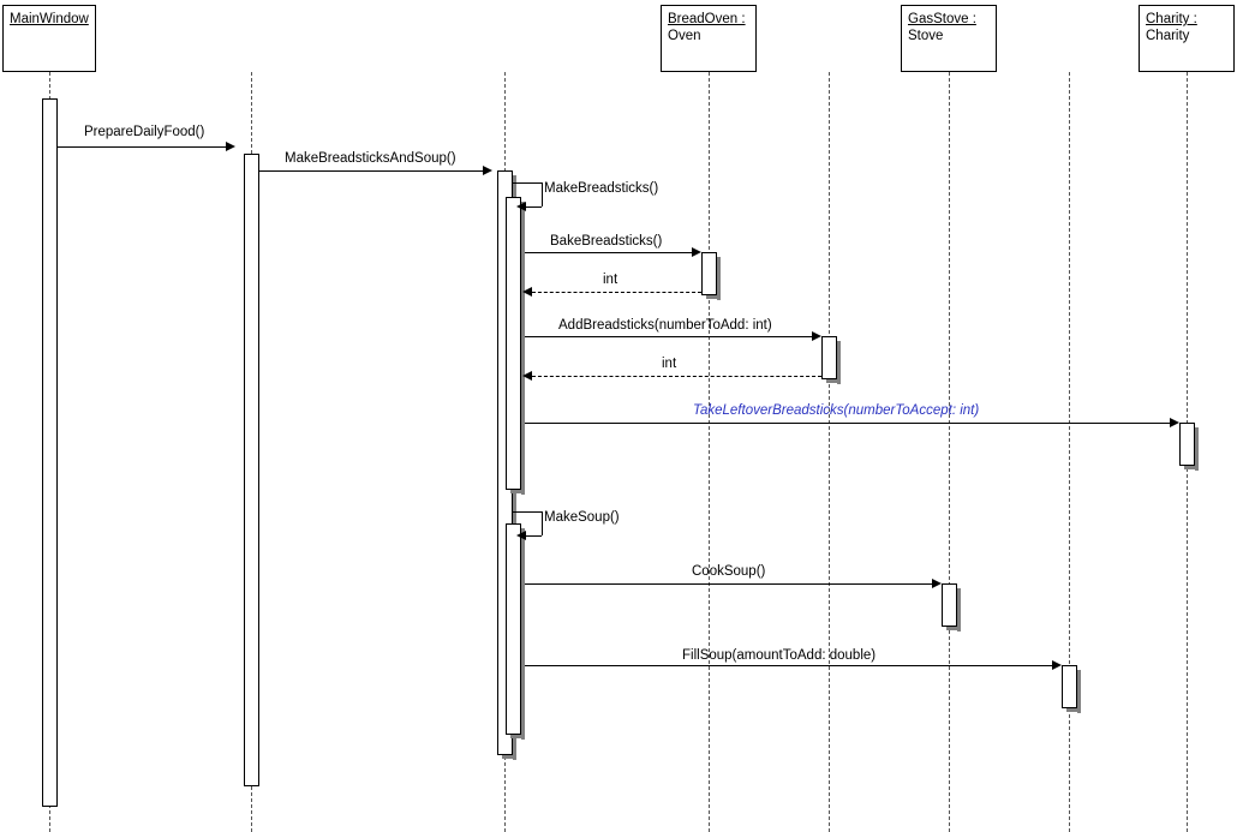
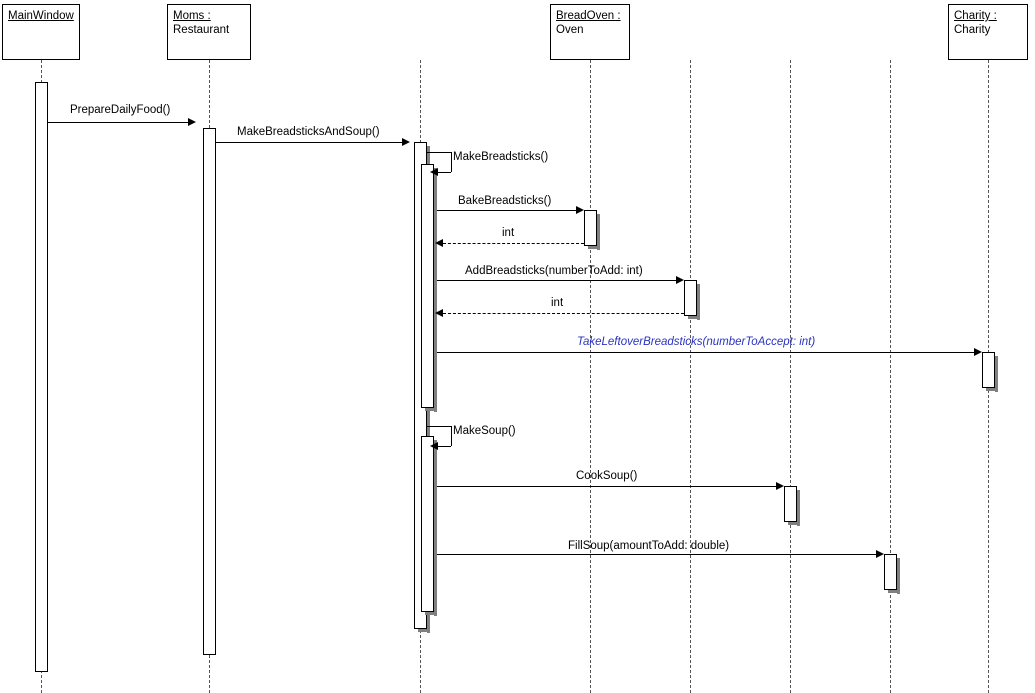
  MainWindow
+ Moms :
+ Restaurant
  BreadOven :
  Oven
- GasStove :
- Stove
  Charity :
  Charity
  PrepareDailyFood()
  MakeBreadsticksAndSoup()
  MakeBreadsticks()
  BakeBreadsticks()
  int
  AddBreadsticks(numberToAdd: int)
  int
  TakeLeftoverBreadsticks(numberToAccept: int)
  MakeSoup()
  CookSoup()
  FillSoup(amountToAdd: double)
